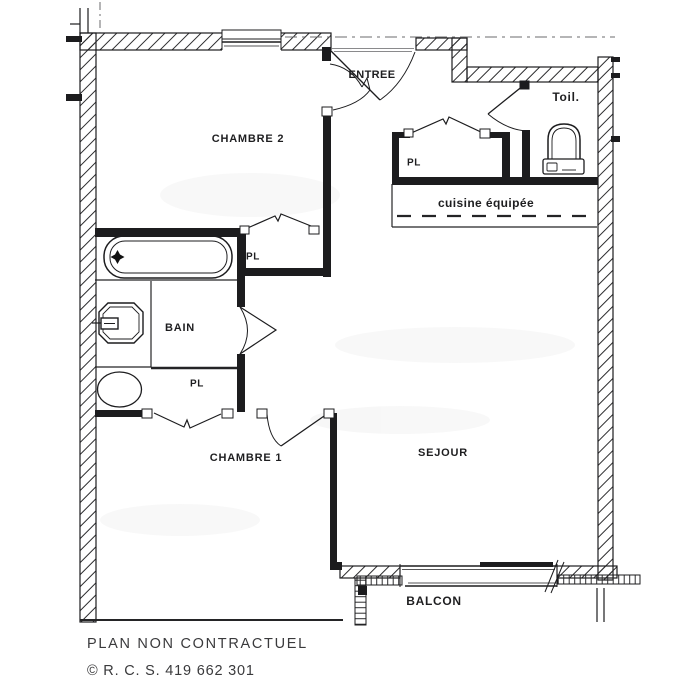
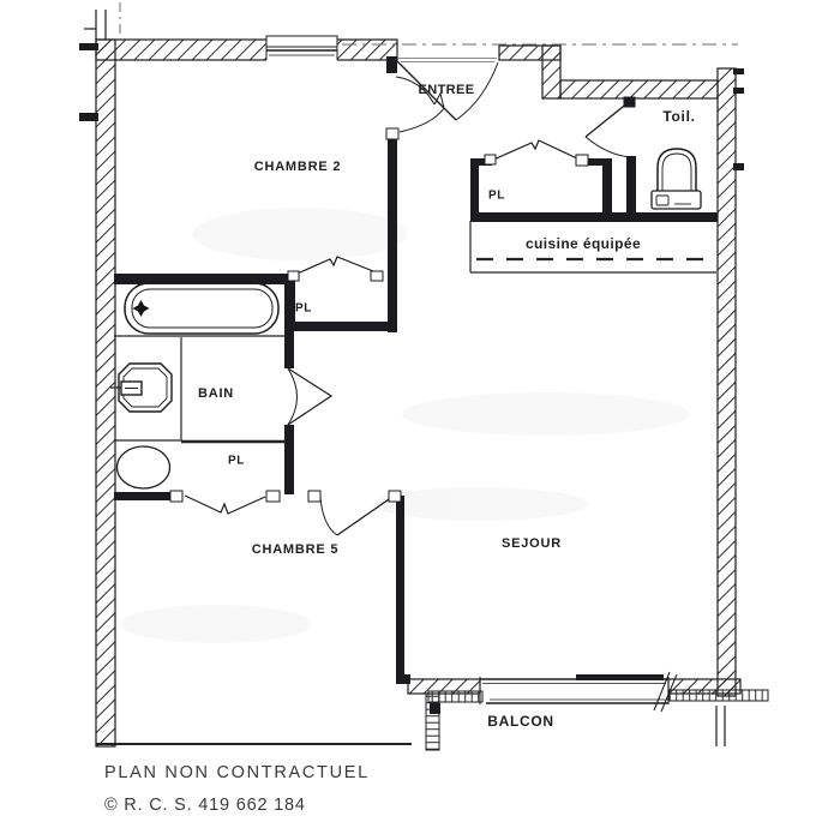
  ENTREE
  Toil.
  CHAMBRE 2
  PL
  cuisine équipée
  PL
  BAIN
  PL
- CHAMBRE 1
+ CHAMBRE 5
  SEJOUR
  BALCON
  PLAN NON CONTRACTUEL
- © R. C. S. 419 662 301
+ © R. C. S. 419 662 184
